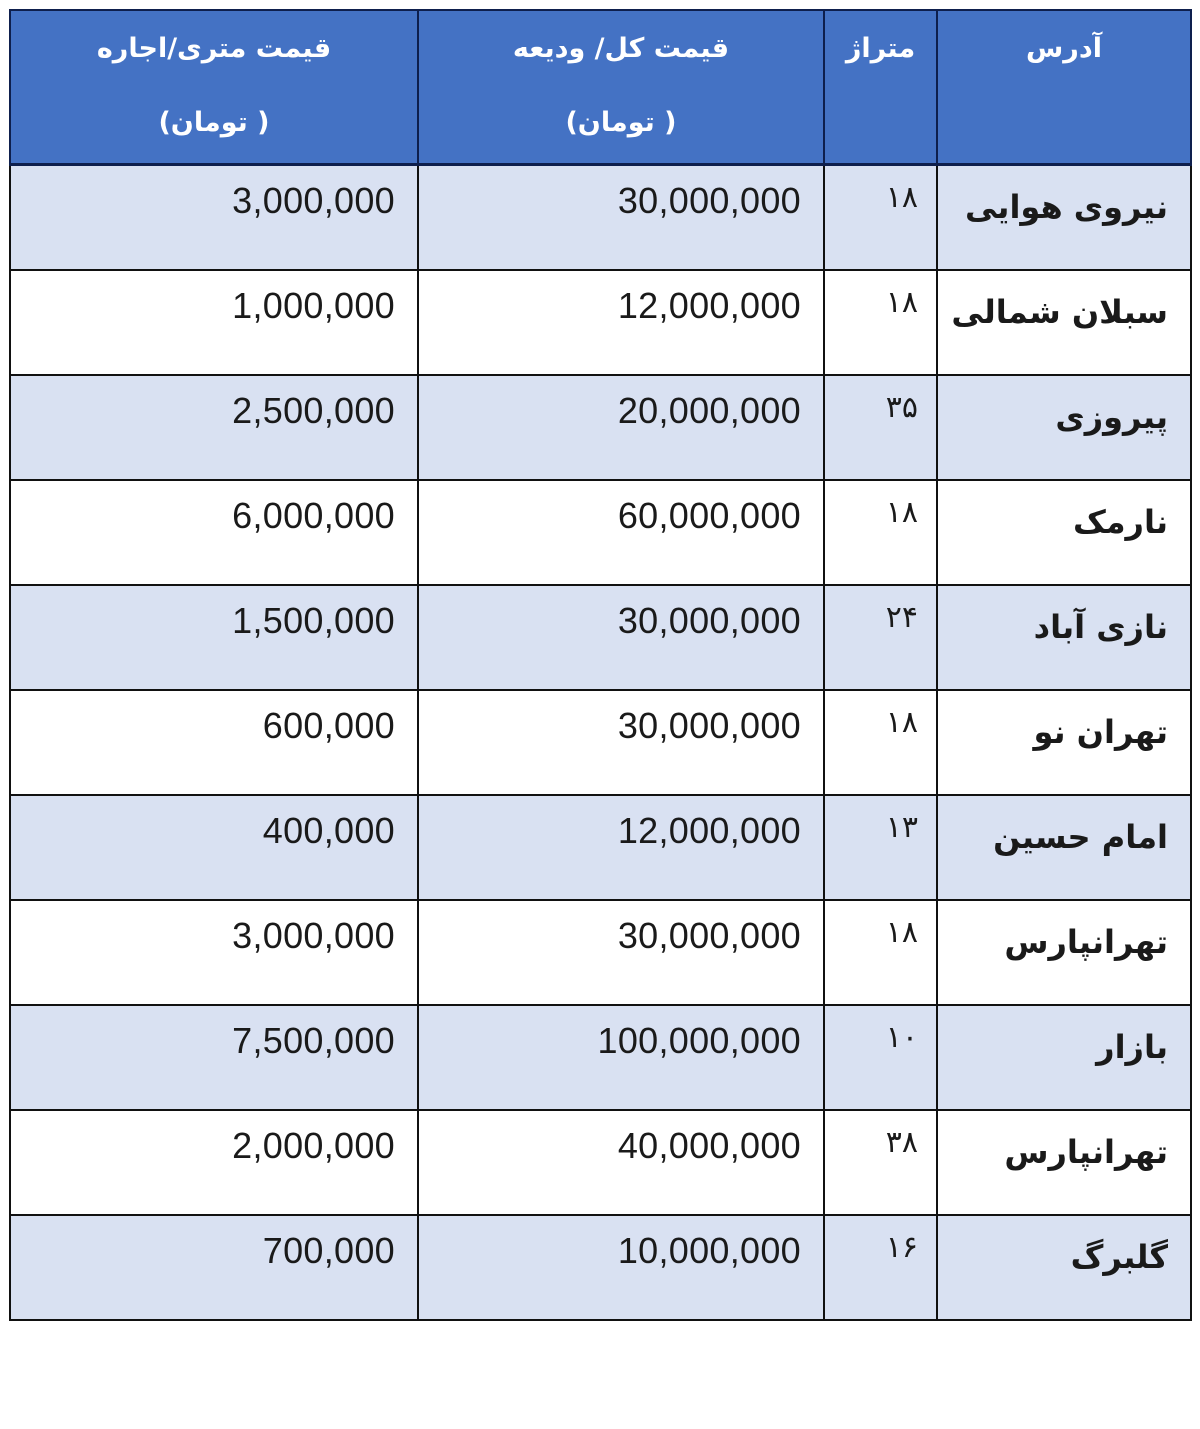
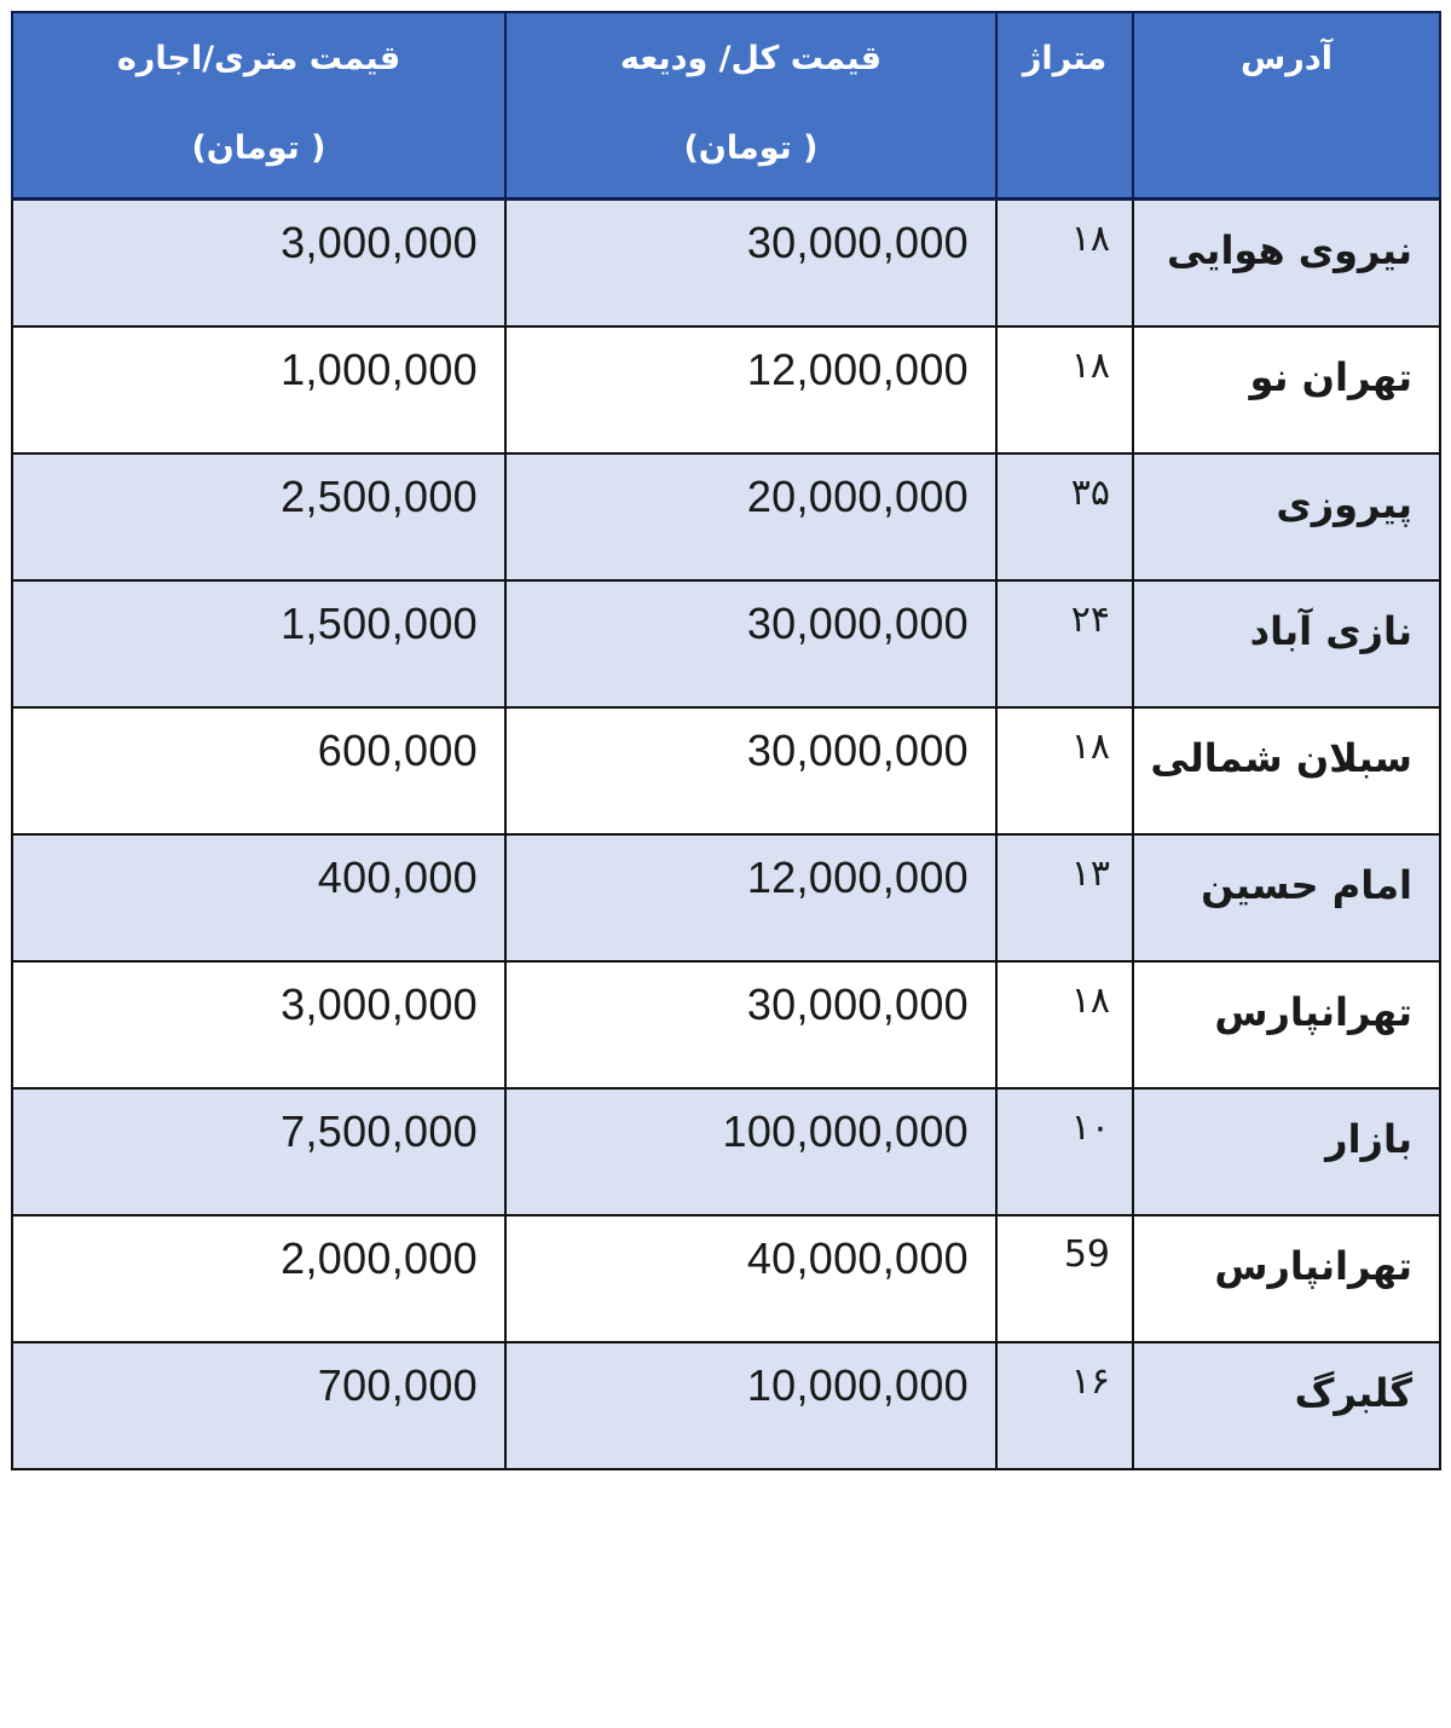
  قیمت متری/اجاره ( تومان)	قیمت کل/ ودیعه ( تومان)	متراژ	آدرس
  3,000,000	30,000,000	۱۸	نیروی هوایی
- 1,000,000	12,000,000	۱۸	سبلان شمالی
+ 1,000,000	12,000,000	۱۸	تهران نو
  2,500,000	20,000,000	۳۵	پیروزی
- 6,000,000	60,000,000	۱۸	نارمک
  1,500,000	30,000,000	۲۴	نازی آباد
- 600,000	30,000,000	۱۸	تهران نو
+ 600,000	30,000,000	۱۸	سبلان شمالی
  400,000	12,000,000	۱۳	امام حسین
  3,000,000	30,000,000	۱۸	تهرانپارس
  7,500,000	100,000,000	۱۰	بازار
- 2,000,000	40,000,000	۳۸	تهرانپارس
+ 2,000,000	40,000,000	59	تهرانپارس
  700,000	10,000,000	۱۶	گلبرگ
